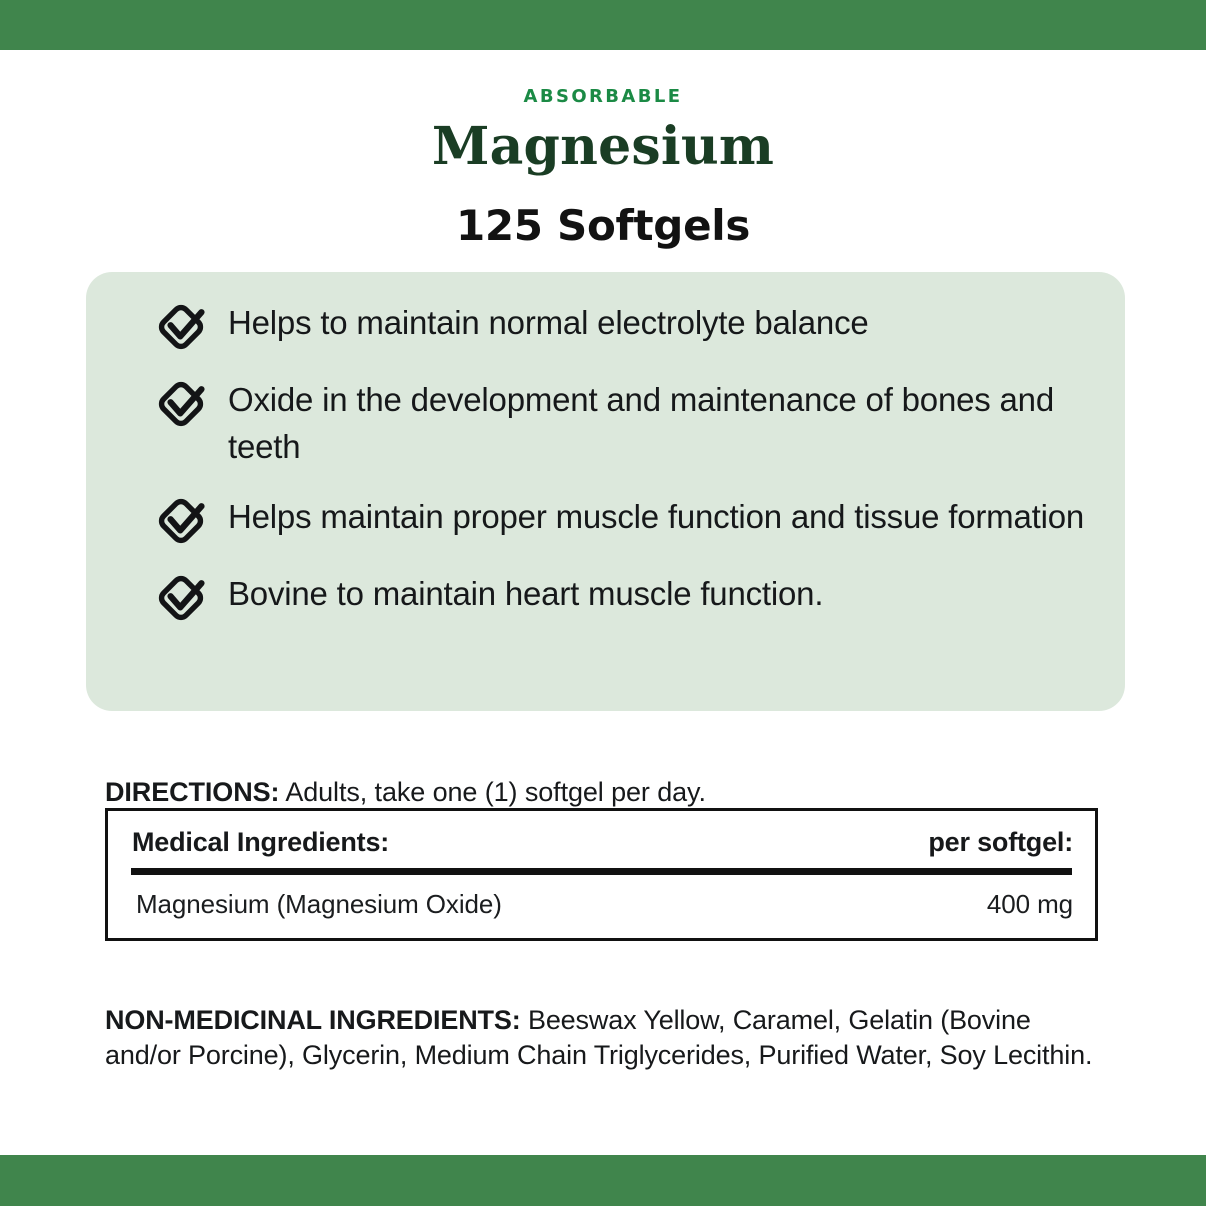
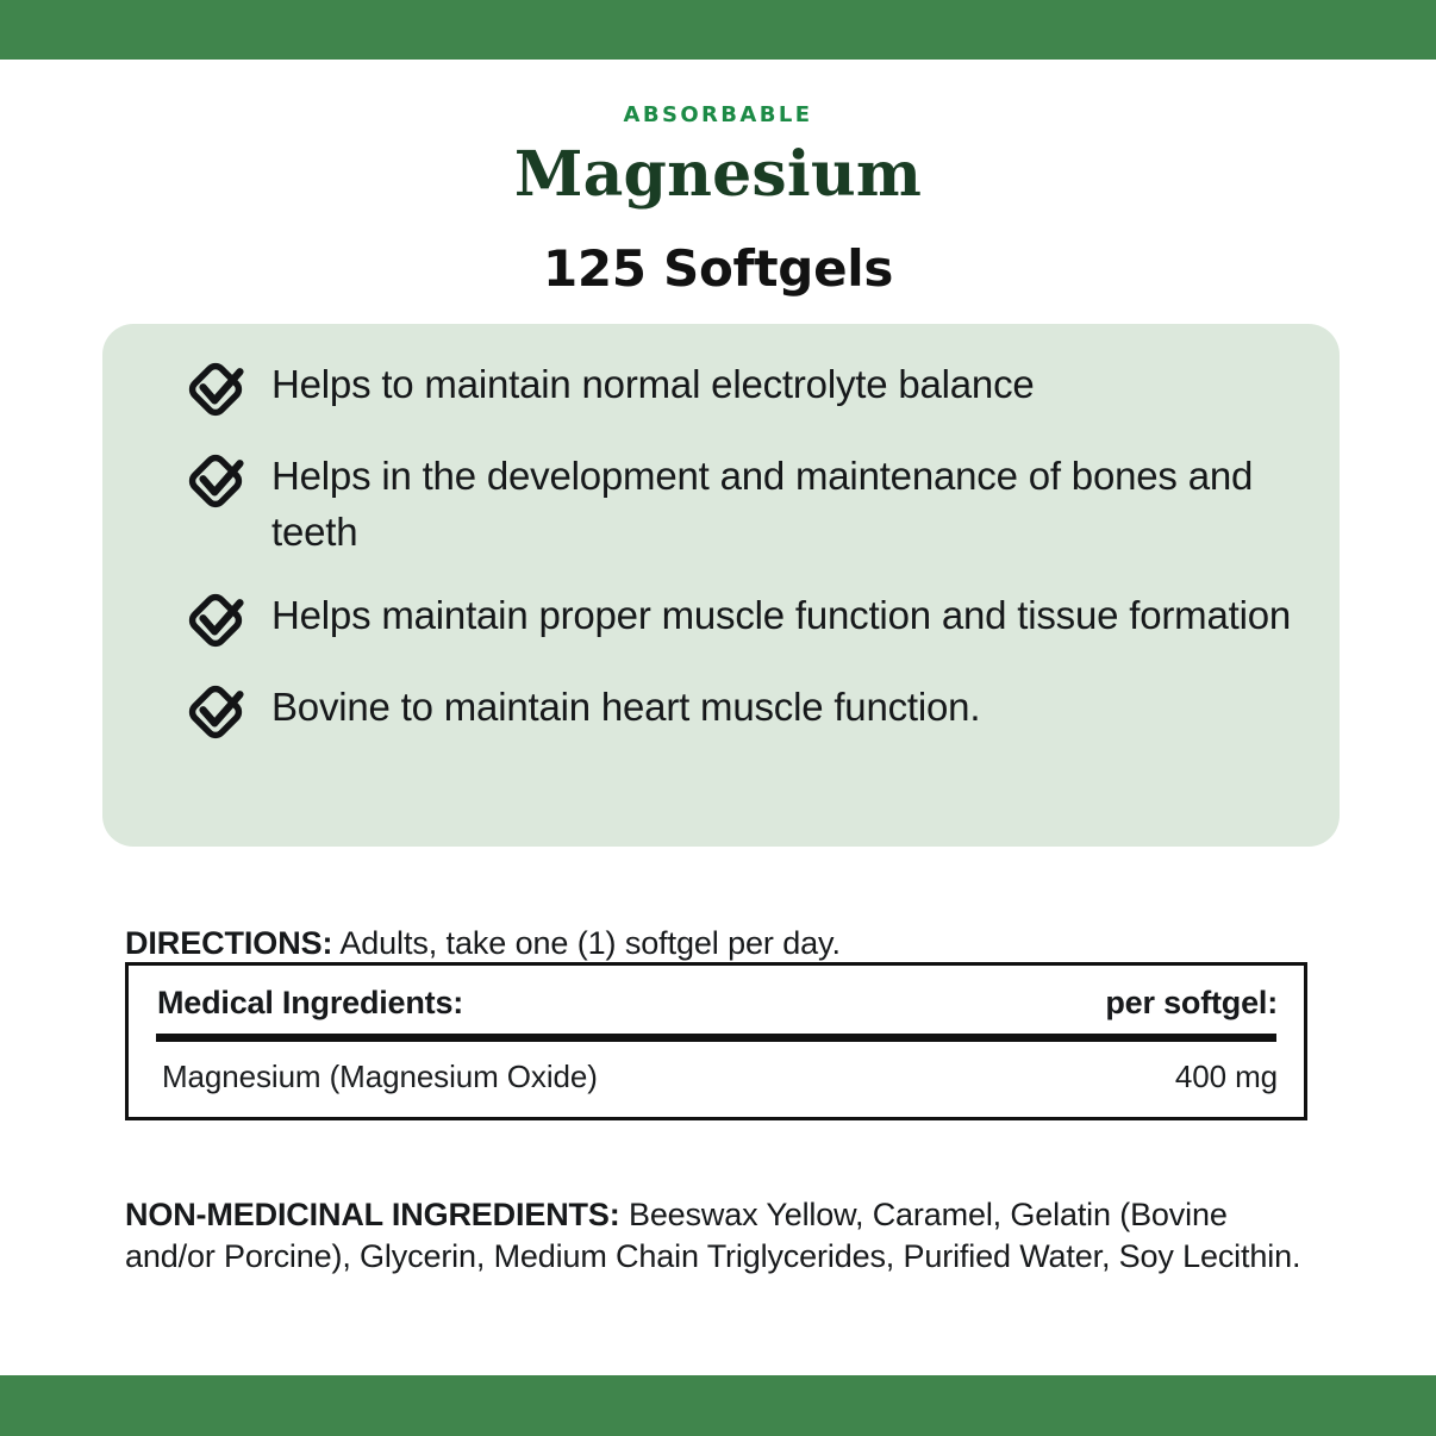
  ABSORBABLE
  Magnesium
  125 Softgels
  Helps to maintain normal electrolyte balance
- Oxide in the development and maintenance of bones and teeth
+ Helps in the development and maintenance of bones and teeth
  Helps maintain proper muscle function and tissue formation
  Bovine to maintain heart muscle function.
  DIRECTIONS: Adults, take one (1) softgel per day.
  Medical Ingredients:
  per softgel:
  Magnesium (Magnesium Oxide)
  400 mg
  NON-MEDICINAL INGREDIENTS: Beeswax Yellow, Caramel, Gelatin (Bovine and/or Porcine), Glycerin, Medium Chain Triglycerides, Purified Water, Soy Lecithin.
